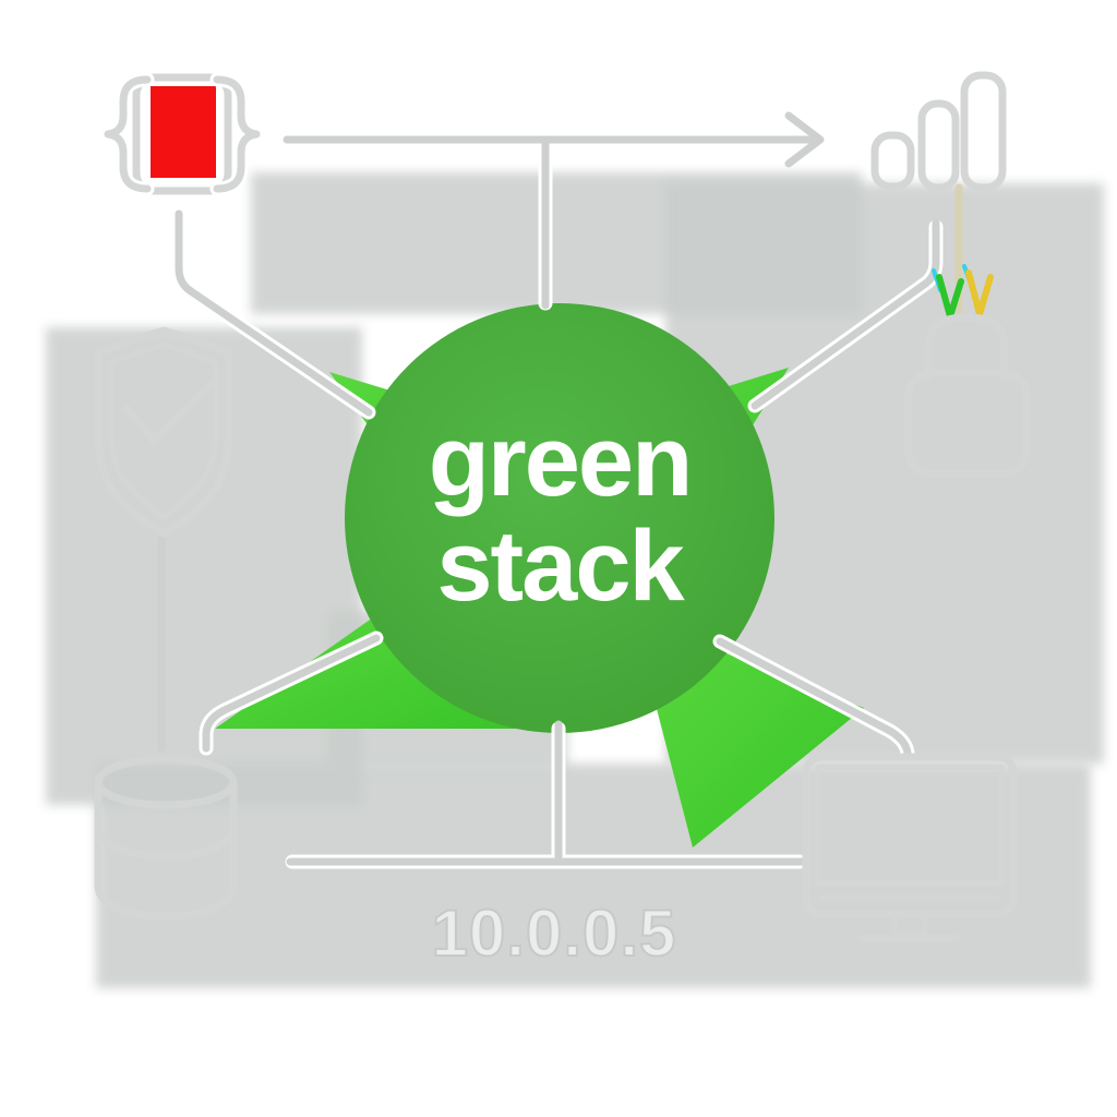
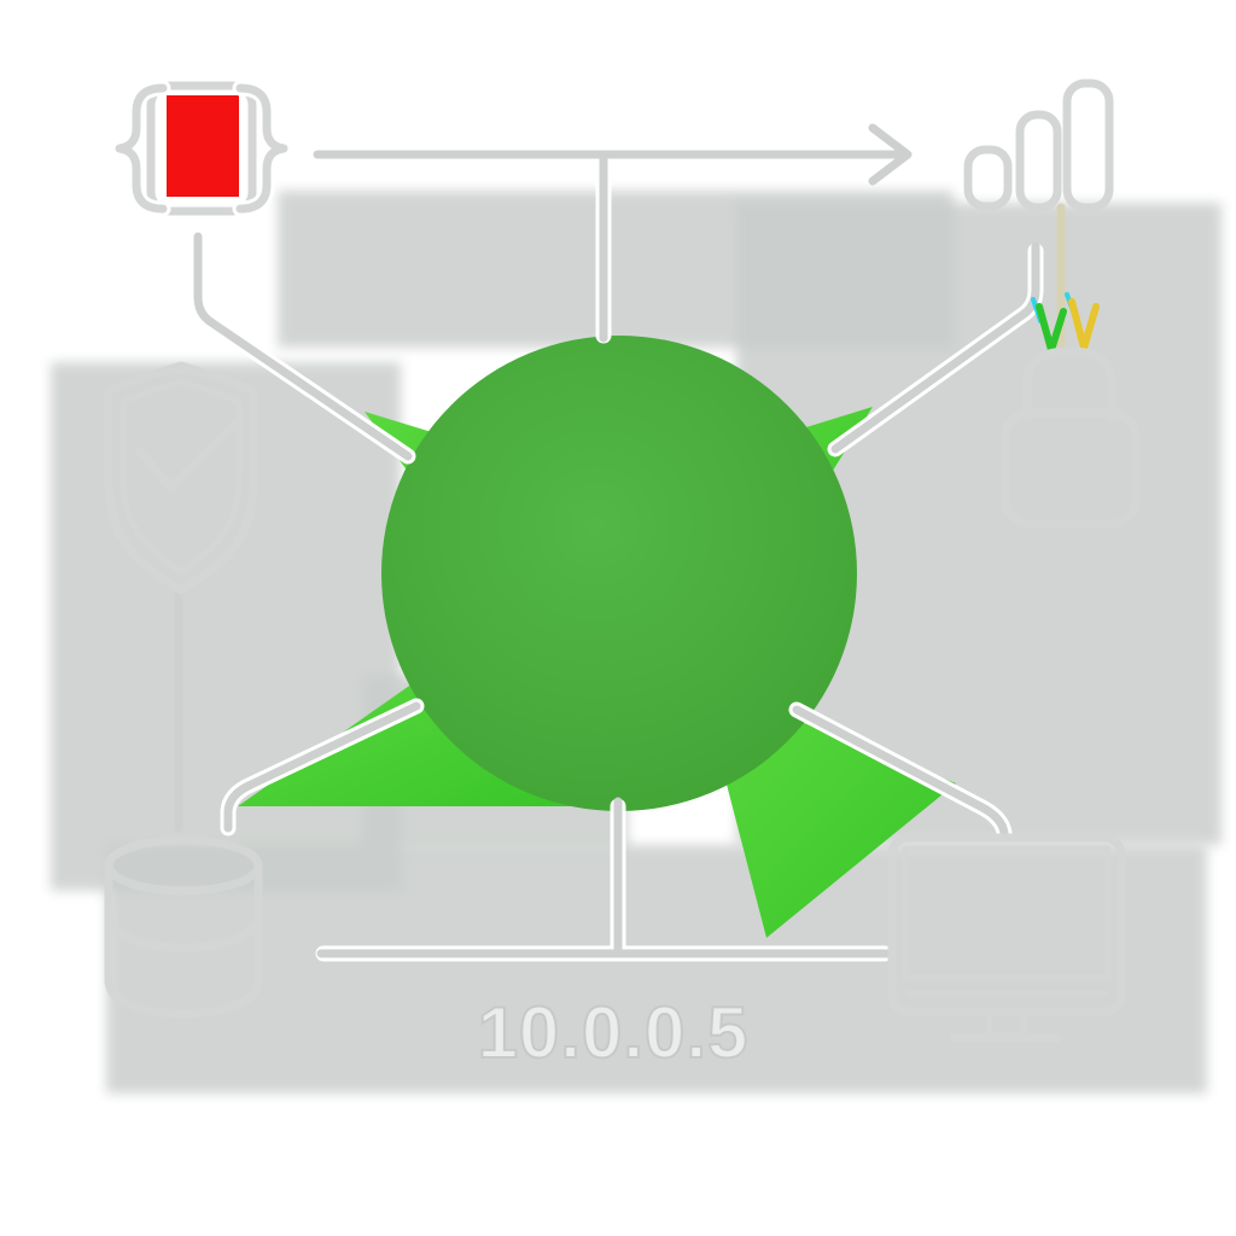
- green
- stack
  10.0.0.5
